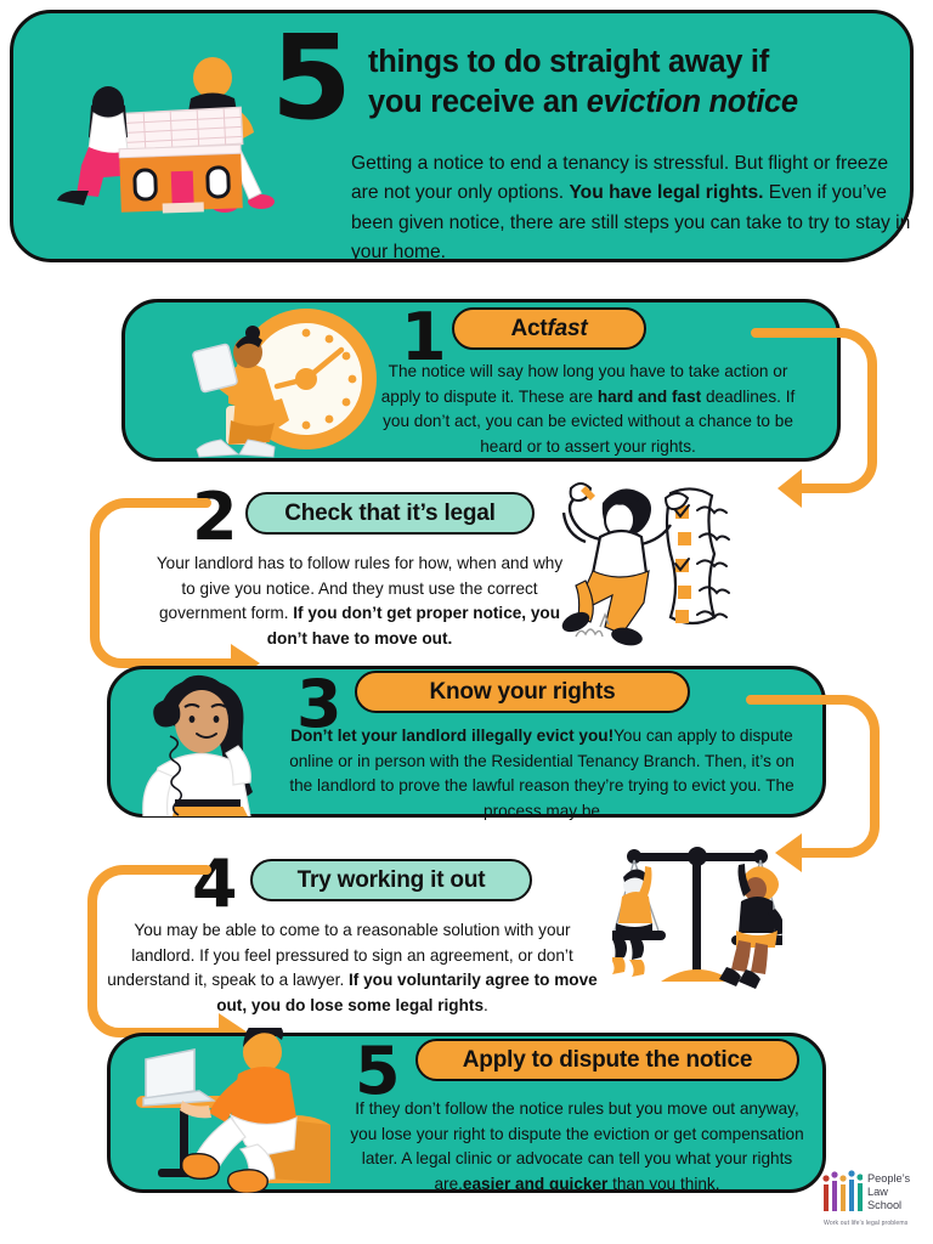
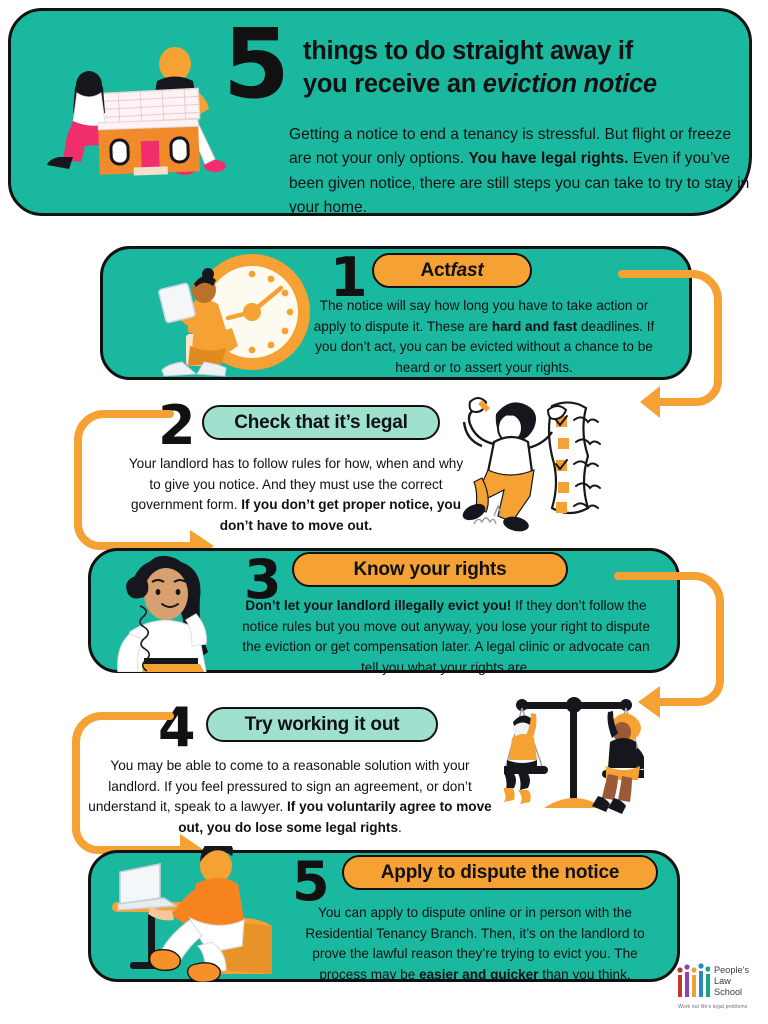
  5
  things to do straight away if
  you receive an eviction notice
  Getting a notice to end a tenancy is stressful. But flight or freeze are not your only options. You have legal rights. Even if you’ve been given notice, there are still steps you can take to try to stay in your home.
  1
  Act
  fast
  The notice will say how long you have to take action or apply to dispute it. These are hard and fast deadlines. If you don’t act, you can be evicted without a chance to be heard or to assert your rights.
  2
  Check that it’s legal
  Your landlord has to follow rules for how, when and why to give you notice. And they must use the correct government form. If you don’t get proper notice, you don’t have to move out.
  3
  Know your rights
- Don’t let your landlord illegally evict you!You can apply to dispute online or in person with the Residential Tenancy Branch. Then, it’s on the landlord to prove the lawful reason they’re trying to evict you. The process may be
+ Don’t let your landlord illegally evict you! If they don’t follow the notice rules but you move out anyway, you lose your right to dispute the eviction or get compensation later. A legal clinic or advocate can tell you what your rights are.
  4
  Try working it out
  You may be able to come to a reasonable solution with your landlord. If you feel pressured to sign an agreement, or don’t understand it, speak to a lawyer. If you voluntarily agree to move out, you do lose some legal rights.
  5
  Apply to dispute the notice
- If they don’t follow the notice rules but you move out anyway, you lose your right to dispute the eviction or get compensation later. A legal clinic or advocate can tell you what your rights are.easier and quicker than you think.
+ You can apply to dispute online or in person with the Residential Tenancy Branch. Then, it’s on the landlord to prove the lawful reason they’re trying to evict you. The process may be easier and quicker than you think.
  People’s
  Law
  School
